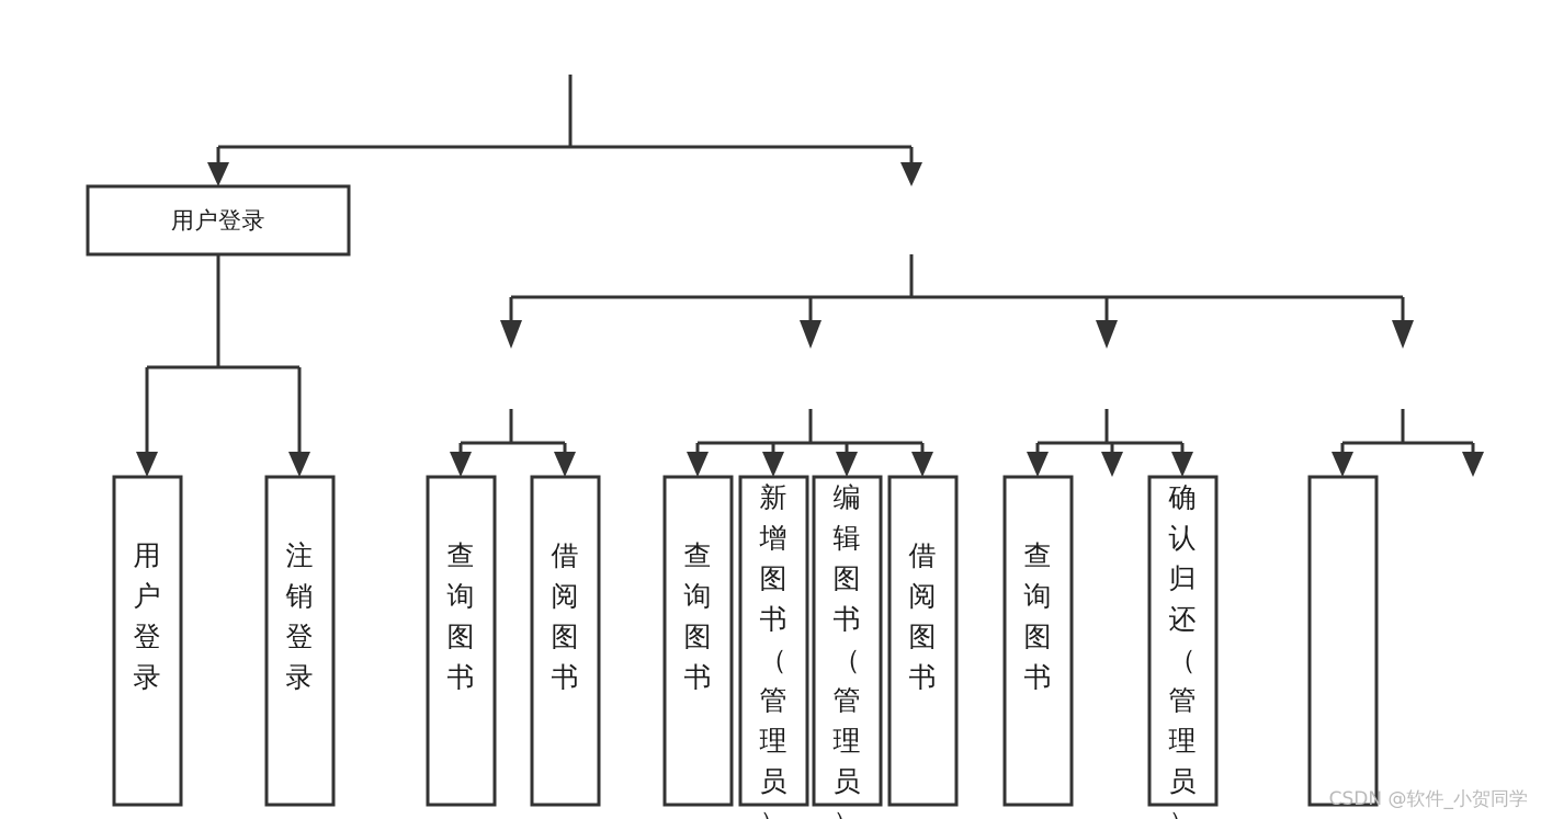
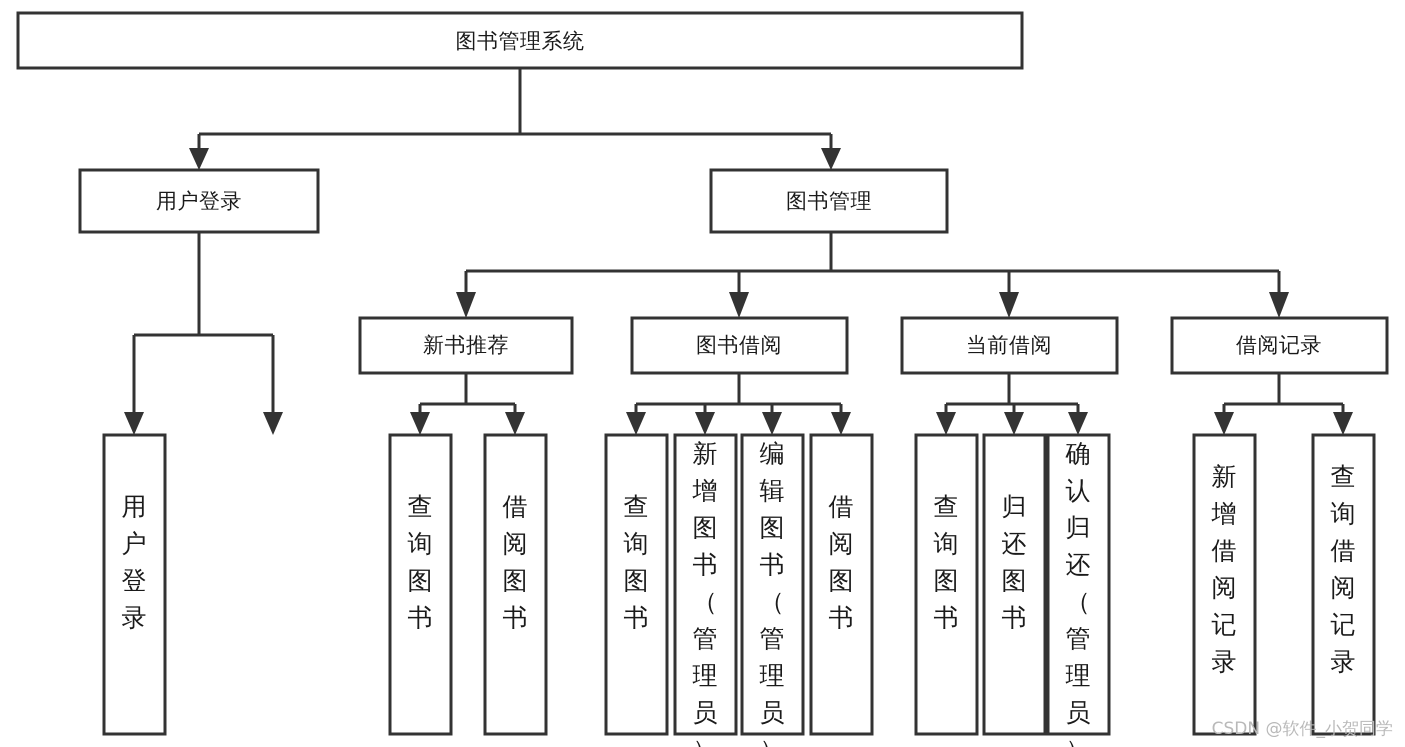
+ 图书管理系统
  用户登录
+ 图书管理
+ 新书推荐
+ 图书借阅
+ 当前借阅
+ 借阅记录
  用户登录
- 注销登录
  查询图书
  借阅图书
  查询图书
  新增图书（管理员
  编辑图书（管理员
  借阅图书
  查询图书
+ 归还图书
  确认归还（管理员
+ 新增借阅记录
+ 查询借阅记录
  CSDN @软件_小贺同学
